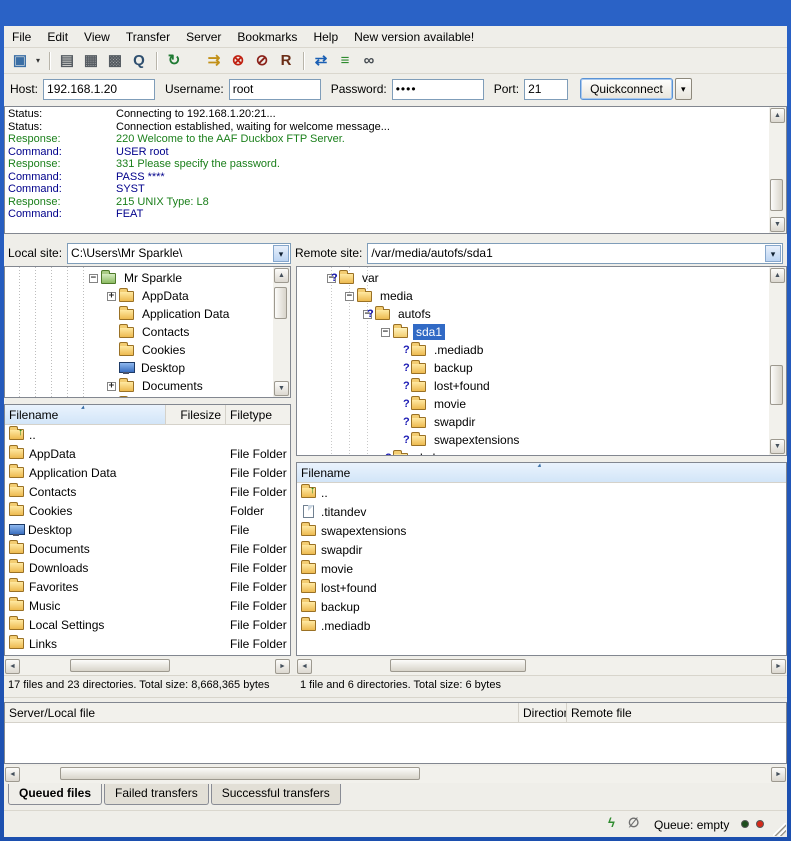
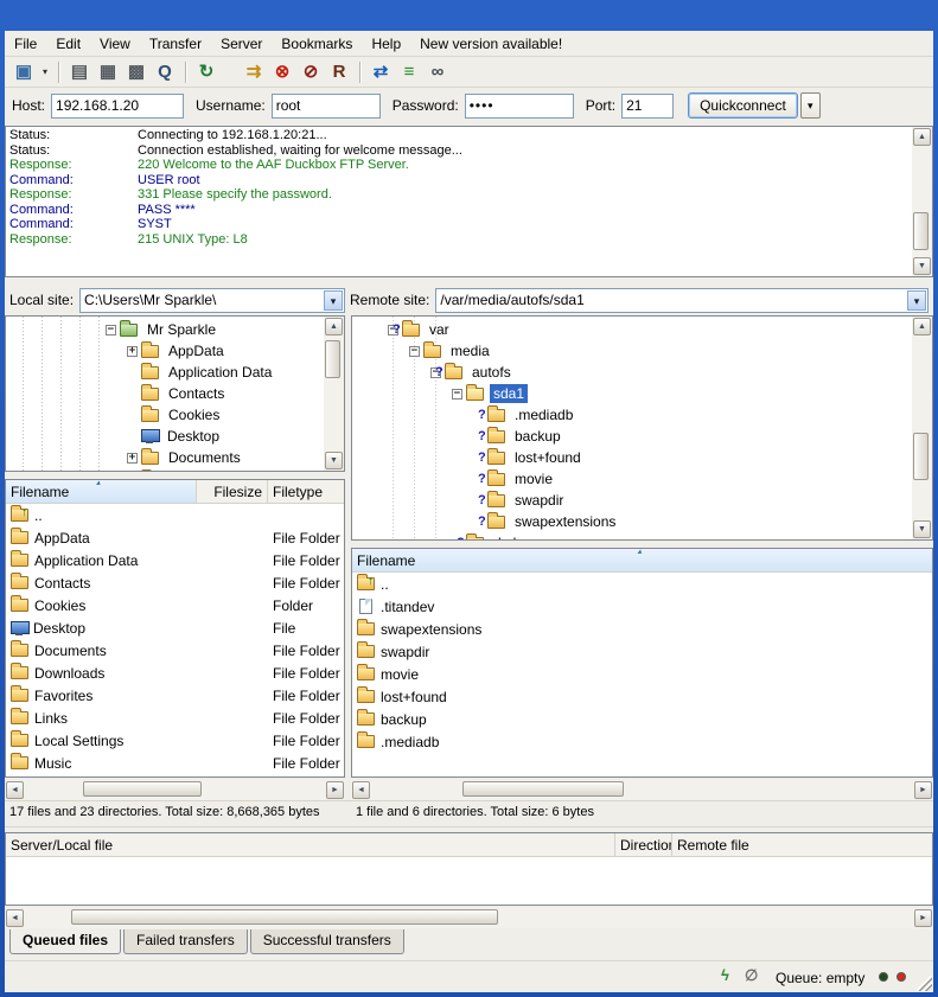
  File
  Edit
  View
  Transfer
  Server
  Bookmarks
  Help
  New version available!
  ▣
  ▾
  ▤
  ▦
  ▩
  Q
  ↻
  ⇉
  ⊗
  ⊘
  R
  ⇄
  ≡
  ∞
  Host:
  192.168.1.20
  Username:
  root
  Password:
  ••••
  Port:
  21
  Quickconnect
  Status: Connecting to 192.168.1.20:21...
  Status: Connection established, waiting for welcome message...
  Response: 220 Welcome to the AAF Duckbox FTP Server.
  Command: USER root
  Response: 331 Please specify the password.
  Command: PASS ****
  Command: SYST
  Response: 215 UNIX Type: L8
- Command: FEAT
  Local site:
  C:\Users\Mr Sparkle\
  Remote site:
  /var/media/autofs/sda1
  −
  Mr Sparkle
  +
  AppData
  Application Data
  Contacts
  Cookies
  Desktop
  +
  Documents
  var
  −
  media
  autofs
  −
  sda1
  .mediadb
  backup
  lost+found
  movie
  swapdir
  swapextensions
  Filename
  Filesize
  Filetype
  ..
  AppData
  File Folder
  Application Data
  File Folder
  Contacts
  File Folder
  Cookies
  Folder
  Desktop
  File
  Documents
  File Folder
  Downloads
  File Folder
  Favorites
  File Folder
- Music
+ Links
  File Folder
  Local Settings
  File Folder
- Links
+ Music
  File Folder
  Filename
  ..
  .titandev
  swapextensions
  swapdir
  movie
  lost+found
  backup
  .mediadb
  17 files and 23 directories. Total size: 8,668,365 bytes
  1 file and 6 directories. Total size: 6 bytes
  Server/Local file
  Directio
  Remote file
  Queued files
  Failed transfers
  Successful transfers
  ϟ
  ∅
  Queue: empty
